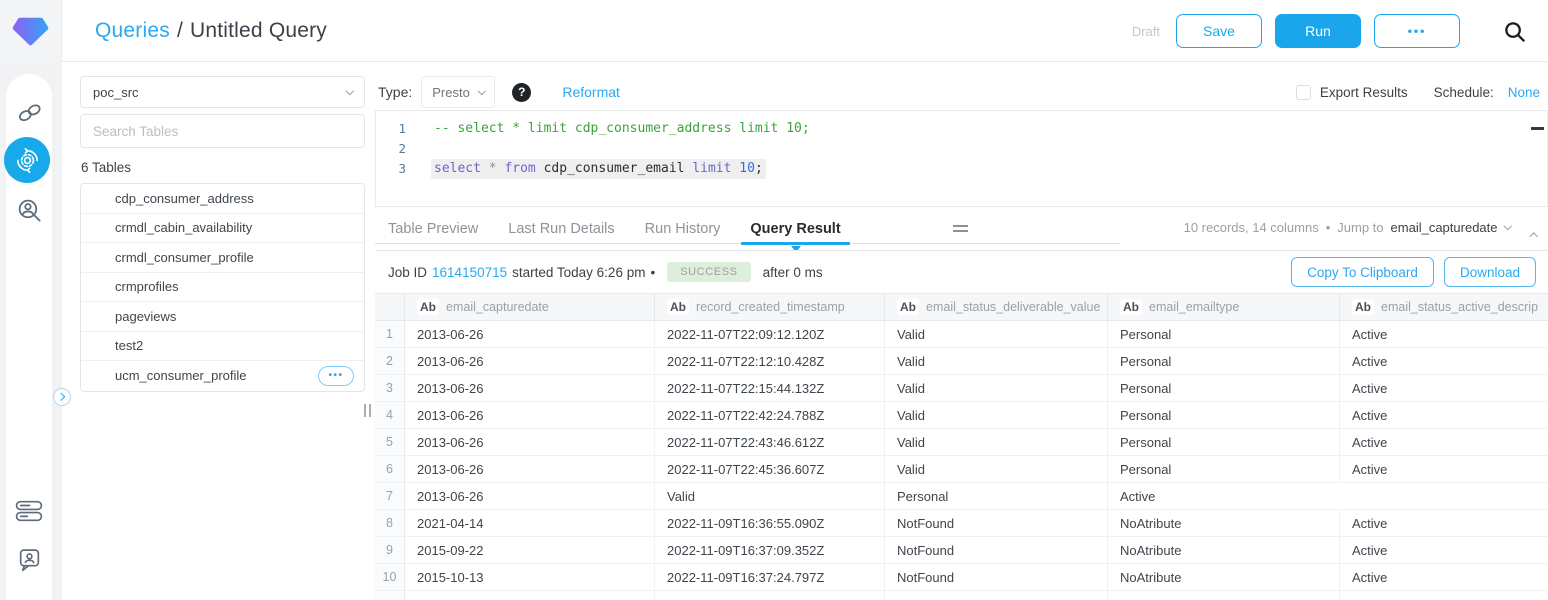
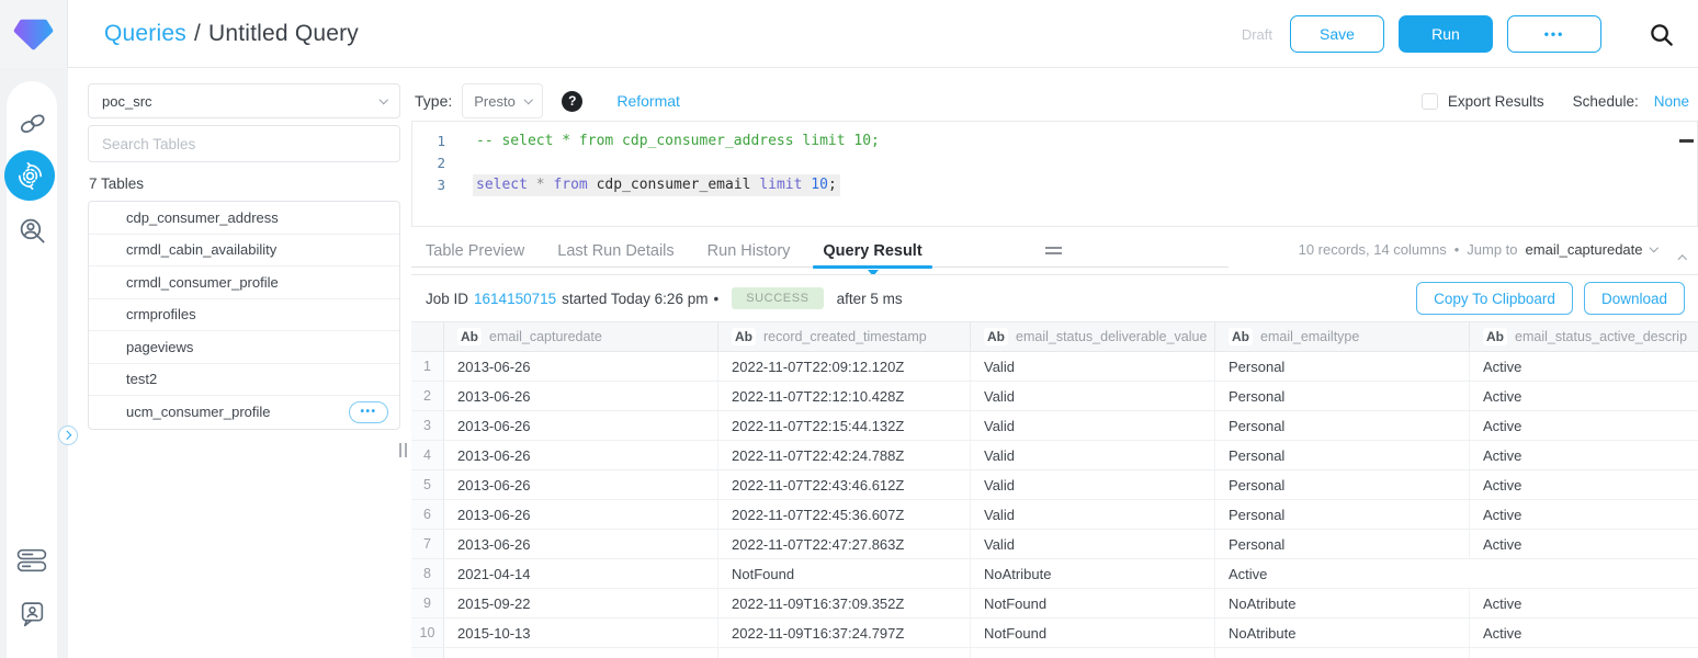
  Queries
  /
  Untitled Query
  Draft
  Save
  Run
  •••
  poc_src
  Search Tables
- 6 Tables
+ 7 Tables
  cdp_consumer_address
  crmdl_cabin_availability
  crmdl_consumer_profile
  crmprofiles
  pageviews
  test2
  ucm_consumer_profile
  •••
  Type:
  Presto
  ?
  Reformat
  Export Results
  Schedule:
  None
  1
- -- select * limit cdp_consumer_address limit 10;
+ -- select * from cdp_consumer_address limit 10;
  2
  3
  select * from cdp_consumer_email limit 10;
  Table Preview
  Last Run Details
  Run History
  Query Result
  10 records, 14 columns
  •
  Jump to
  email_capturedate
  Job ID
  1614150715
  started Today 6:26 pm
  •
  SUCCESS
- after 0 ms
+ after 5 ms
  Copy To Clipboard
  Download
  Ab
  email_capturedate
  Ab
  record_created_timestamp
  Ab
  email_status_deliverable_value
  Ab
  email_emailtype
  Ab
  email_status_active_descrip
  1
  2013-06-26
  2022-11-07T22:09:12.120Z
  Valid
  Personal
  Active
  2
  2013-06-26
  2022-11-07T22:12:10.428Z
  Valid
  Personal
  Active
  3
  2013-06-26
  2022-11-07T22:15:44.132Z
  Valid
  Personal
  Active
  4
  2013-06-26
  2022-11-07T22:42:24.788Z
  Valid
  Personal
  Active
  5
  2013-06-26
  2022-11-07T22:43:46.612Z
  Valid
  Personal
  Active
  6
  2013-06-26
  2022-11-07T22:45:36.607Z
  Valid
  Personal
  Active
  7
  2013-06-26
+ 2022-11-07T22:47:27.863Z
  Valid
  Personal
  Active
  8
  2021-04-14
- 2022-11-09T16:36:55.090Z
  NotFound
  NoAtribute
  Active
  9
  2015-09-22
  2022-11-09T16:37:09.352Z
  NotFound
  NoAtribute
  Active
  10
  2015-10-13
  2022-11-09T16:37:24.797Z
  NotFound
  NoAtribute
  Active
